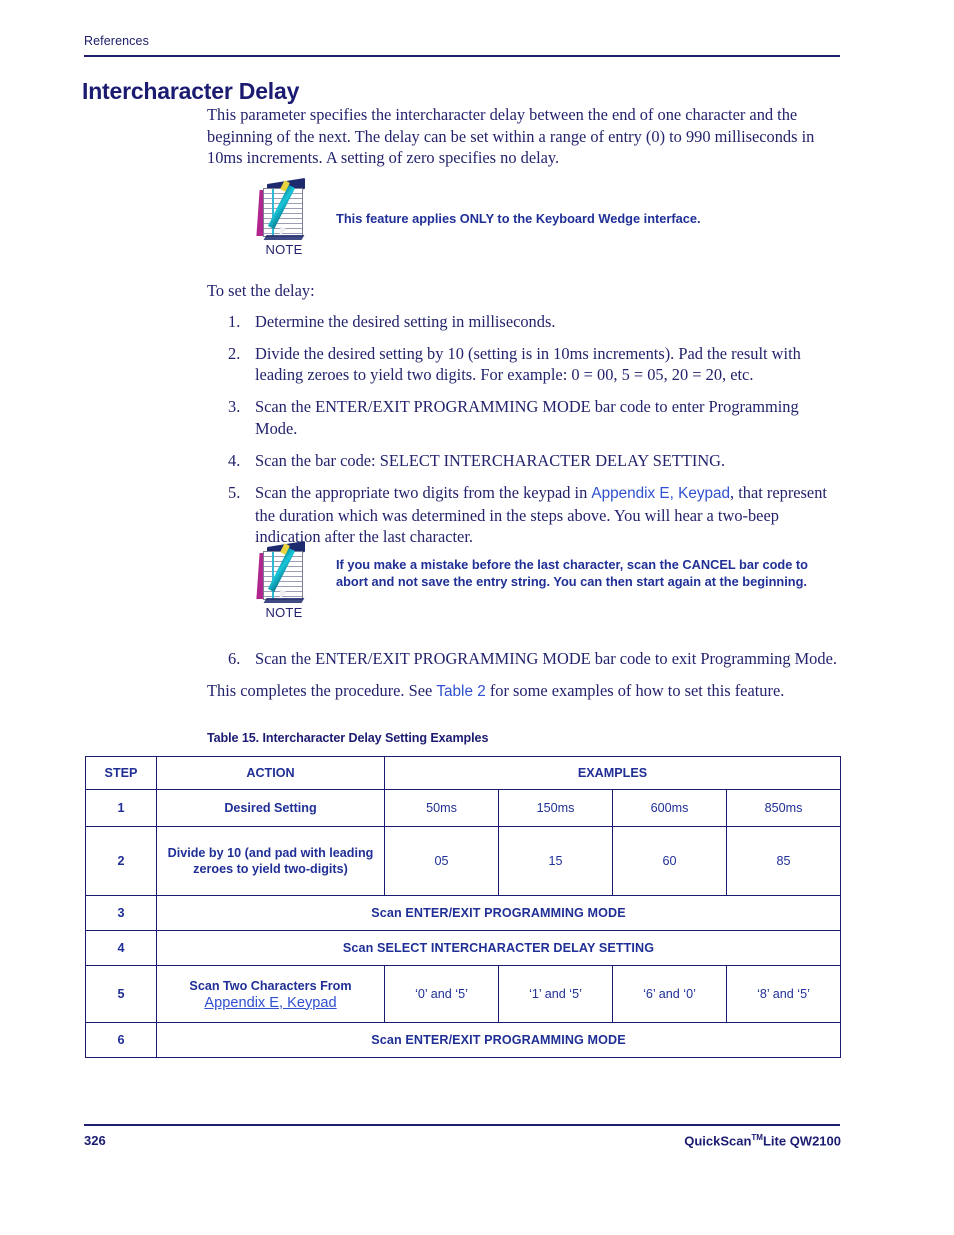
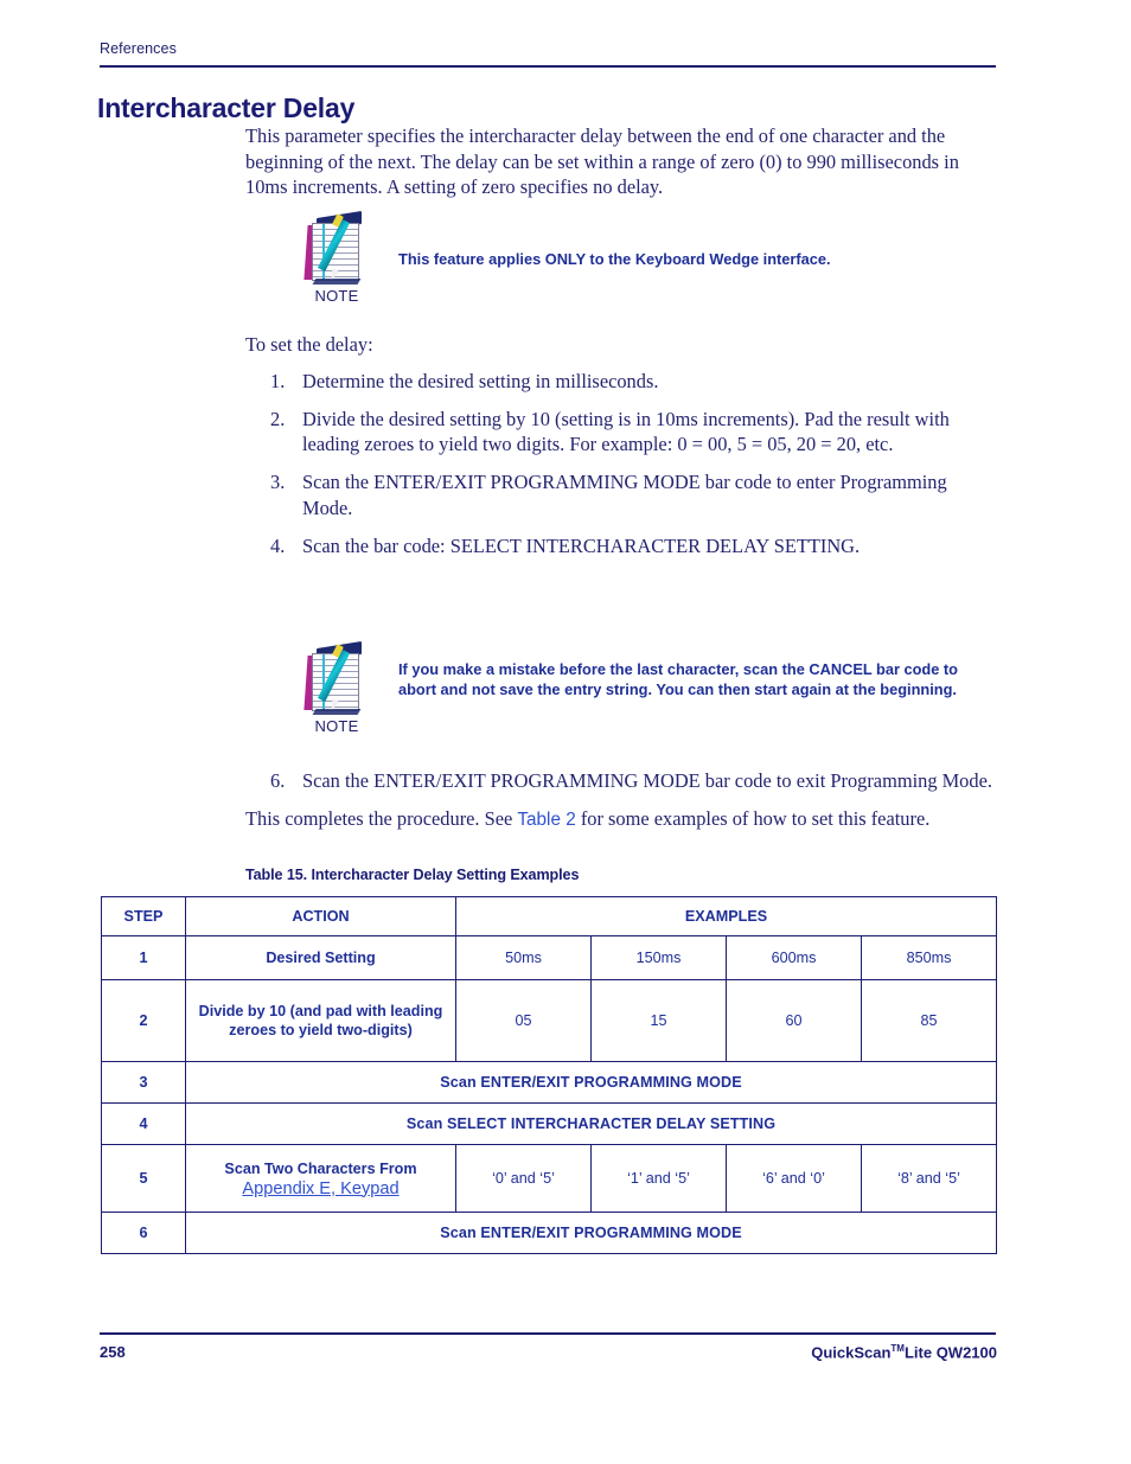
  References
  Intercharacter Delay
- This parameter specifies the intercharacter delay between the end of one character and the beginning of the next. The delay can be set within a range of entry (0) to 990 milliseconds in 10ms increments. A setting of zero specifies no delay.
+ This parameter specifies the intercharacter delay between the end of one character and the beginning of the next. The delay can be set within a range of zero (0) to 990 milliseconds in 10ms increments. A setting of zero specifies no delay.
  NOTE
  This feature applies ONLY to the Keyboard Wedge interface.
  To set the delay:
  1.
  Determine the desired setting in milliseconds.
  2.
  Divide the desired setting by 10 (setting is in 10ms increments). Pad the result with leading zeroes to yield two digits. For example: 0 = 00, 5 = 05, 20 = 20, etc.
  3.
  Scan the ENTER/EXIT PROGRAMMING MODE bar code to enter Programming Mode.
  4.
  Scan the bar code: SELECT INTERCHARACTER DELAY SETTING.
- 5.
- Scan the appropriate two digits from the keypad in Appendix E, Keypad, that represent the duration which was determined in the steps above. You will hear a two-beep indication after the last character.
  NOTE
  If you make a mistake before the last character, scan the CANCEL bar code to abort and not save the entry string. You can then start again at the beginning.
  6.
  Scan the ENTER/EXIT PROGRAMMING MODE bar code to exit Programming Mode.
  This completes the procedure. See Table 2 for some examples of how to set this feature.
  Table 15. Intercharacter Delay Setting Examples
  STEP	ACTION	EXAMPLES
  1	Desired Setting	50ms	150ms	600ms	850ms
  2	Divide by 10 (and pad with leading zeroes to yield two-digits)	05	15	60	85
  3	Scan ENTER/EXIT PROGRAMMING MODE
  4	Scan SELECT INTERCHARACTER DELAY SETTING
  5	Scan Two Characters FromAppendix E, Keypad	‘0’ and ‘5’	‘1’ and ‘5’	‘6’ and ‘0’	‘8’ and ‘5’
  6	Scan ENTER/EXIT PROGRAMMING MODE
- 326
+ 258
  QuickScanTMLite QW2100
